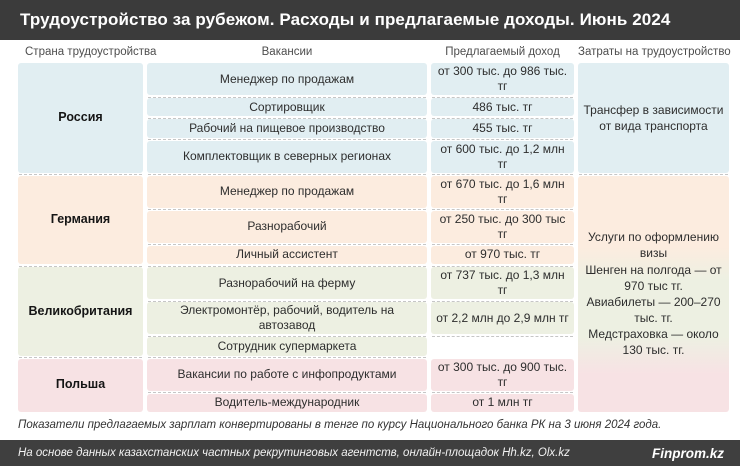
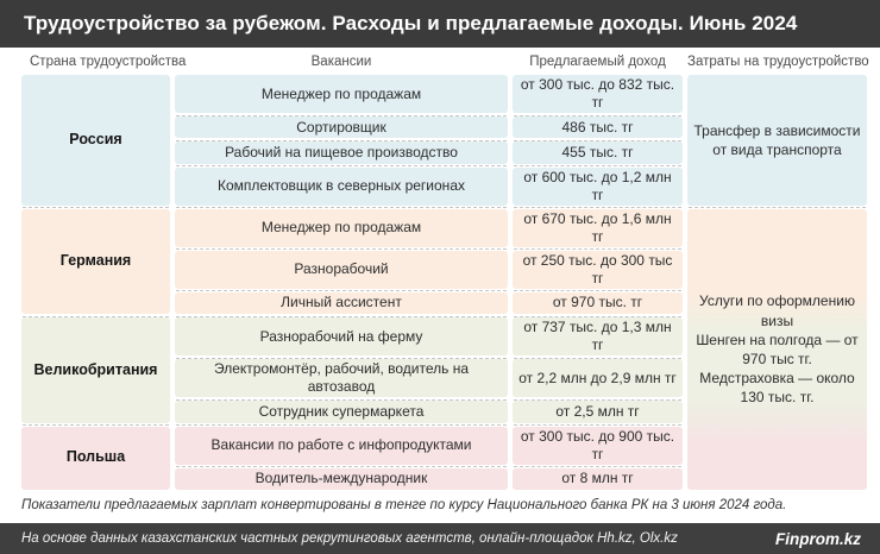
  Трудоустройство за рубежом. Расходы и предлагаемые доходы. Июнь 2024
  Страна трудоустройств
  Вакансии
  Предлагаемый доход
  Затраты на трудоустройство
  Россия
  Менеджер по продажам
- от 300 тыс. до 986 тыс. тг
+ от 300 тыс. до 832 тыс. тг
  Сортировщик
  486 тыс. тг
  Рабочий на пищевое производство
  455 тыс. тг
  Комплектовщик в северных регионах
  от 600 тыс. до 1,2 млн тг
  Трансфер в зависимости от вида транспорта
  Германия
  Менеджер по продажам
  от 670 тыс. до 1,6 млн тг
  Разнорабочий
  от 250 тыс. до 300 тыс тг
  Личный ассистент
  от 970 тыс. тг
  Великобритания
  Разнорабочий на ферму
  от 737 тыс. до 1,3 млн тг
  Электромонтёр, рабочий, водитель на автозавод
  от 2,2 млн до 2,9 млн тг
  Сотрудник супермаркета
+ от 2,5 млн тг
  Польша
  Вакансии по работе с инфопродуктами
  от 300 тыс. до 900 тыс. тг
  Водитель-международник
- от 1 млн тг
+ от 8 млн тг
  Услуги по оформлению визы
  Шенген на полгода — от 970 тыс тг.
- Авиабилеты — 200–270 тыс. тг.
  Медстраховка — около 130 тыс. тг.
  Показатели предлагаемых зарплат конвертированы в тенге по курсу Национального банка РК на 3 июня 2024 года.
  На основе данных казахстанских частных рекрутинговых агентств, онлайн-площадок Hh.kz, Olx.kz
  Finprom.kz
